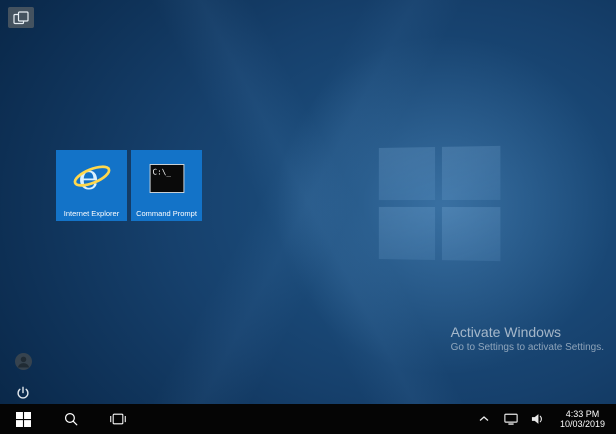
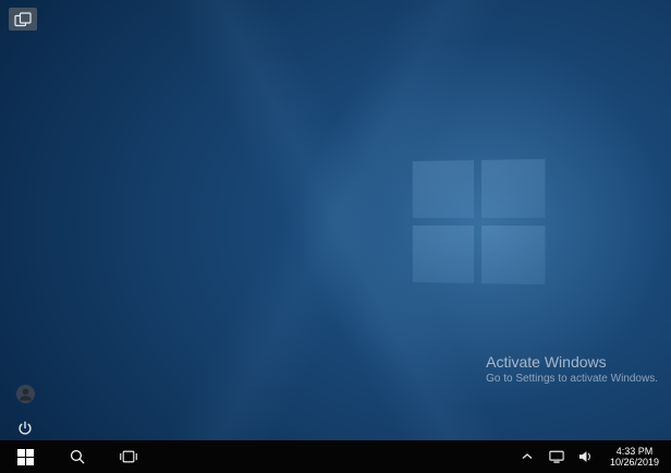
- e
- Internet Explorer
- C:\_
- Command Prompt
  Activate Windows
- Go to Settings to activate Settings.
+ Go to Settings to activate Windows.
  4:33 PM
- 10/03/2019
+ 10/26/2019
